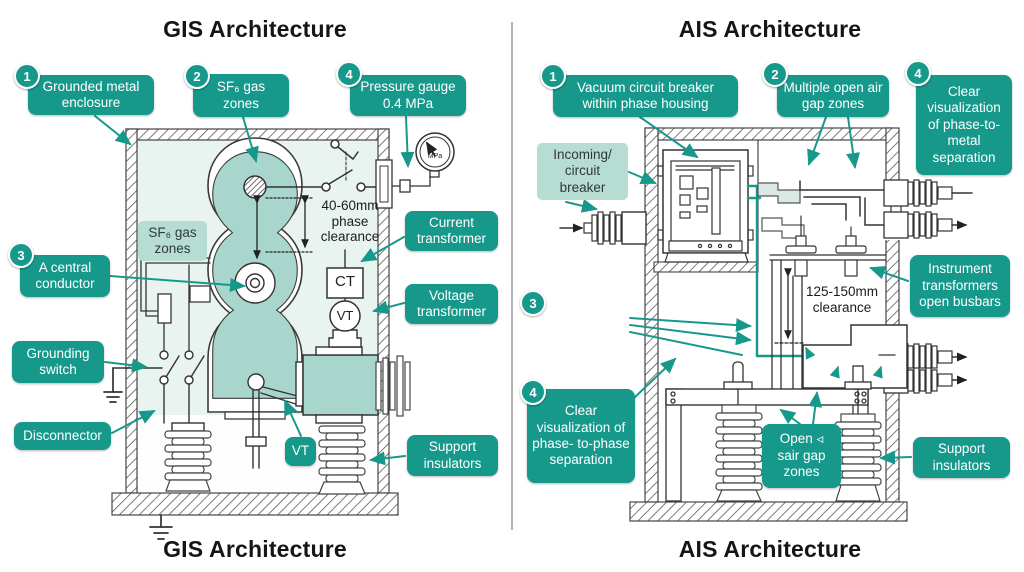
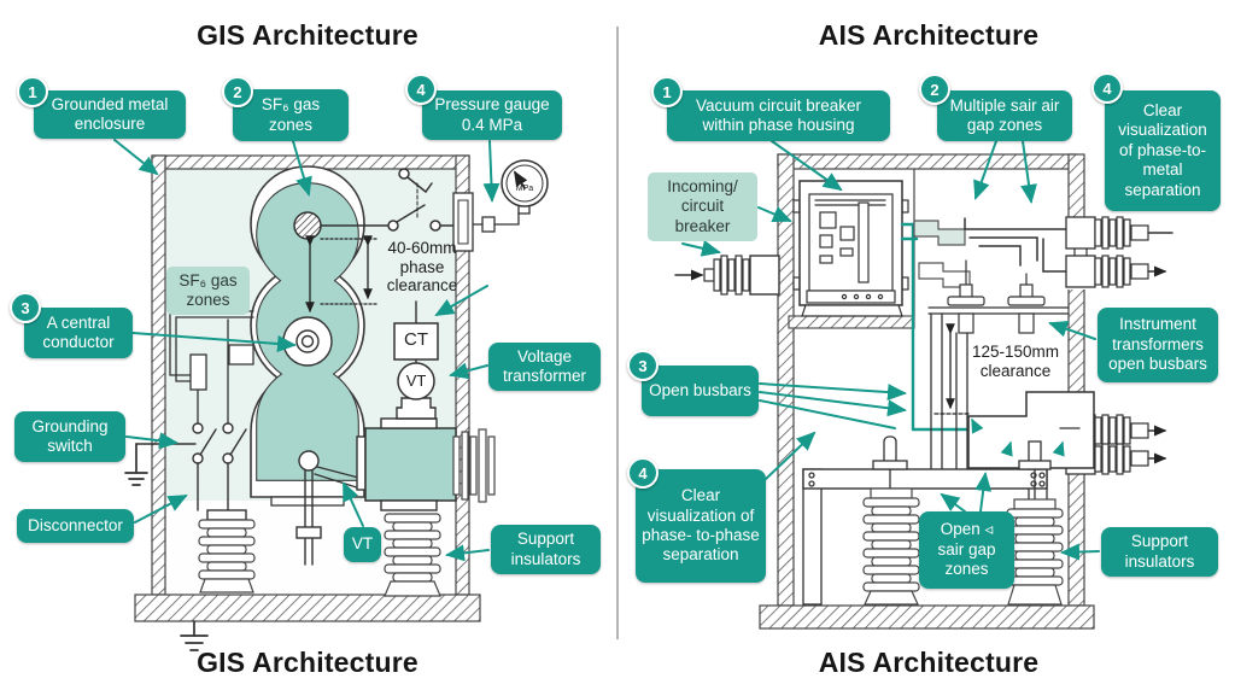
  GIS Architecture
  AIS Architecture
  GIS Architecture
  AIS Architecture
  1
  Grounded metal enclosure
  2
  SF₆ gas zones
  4
  Pressure gauge 0.4 MPa
  3
  A central conductor
  SF₆ gas zones
- Current transformer
  Voltage transformer
  Grounding switch
  Disconnector
  VT
  Support insulators
  40-60mm phase clearance
  CT
  VT
  1
  Vacuum circuit breaker within phase housing
  2
- Multiple open air gap zones
+ Multiple sair air gap zones
  4
  Clear visualization of phase-to- metal separation
  Incoming/ circuit breaker
  Instrument transformers open busbars
  3
+ Open busbars
  4
  Clear visualization of phase- to-phase separation
  Open ◃ sair gap zones
  Support insulators
  125-150mm clearance
